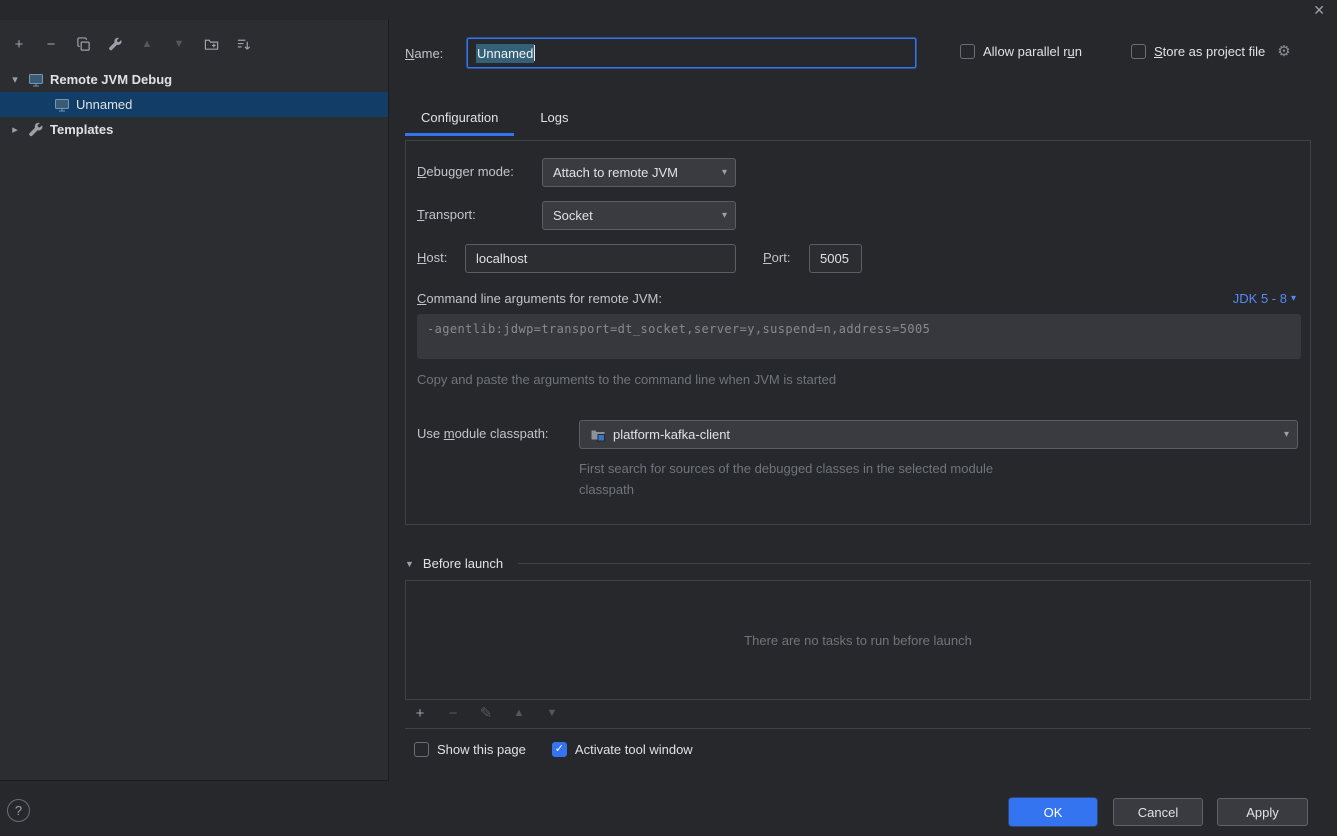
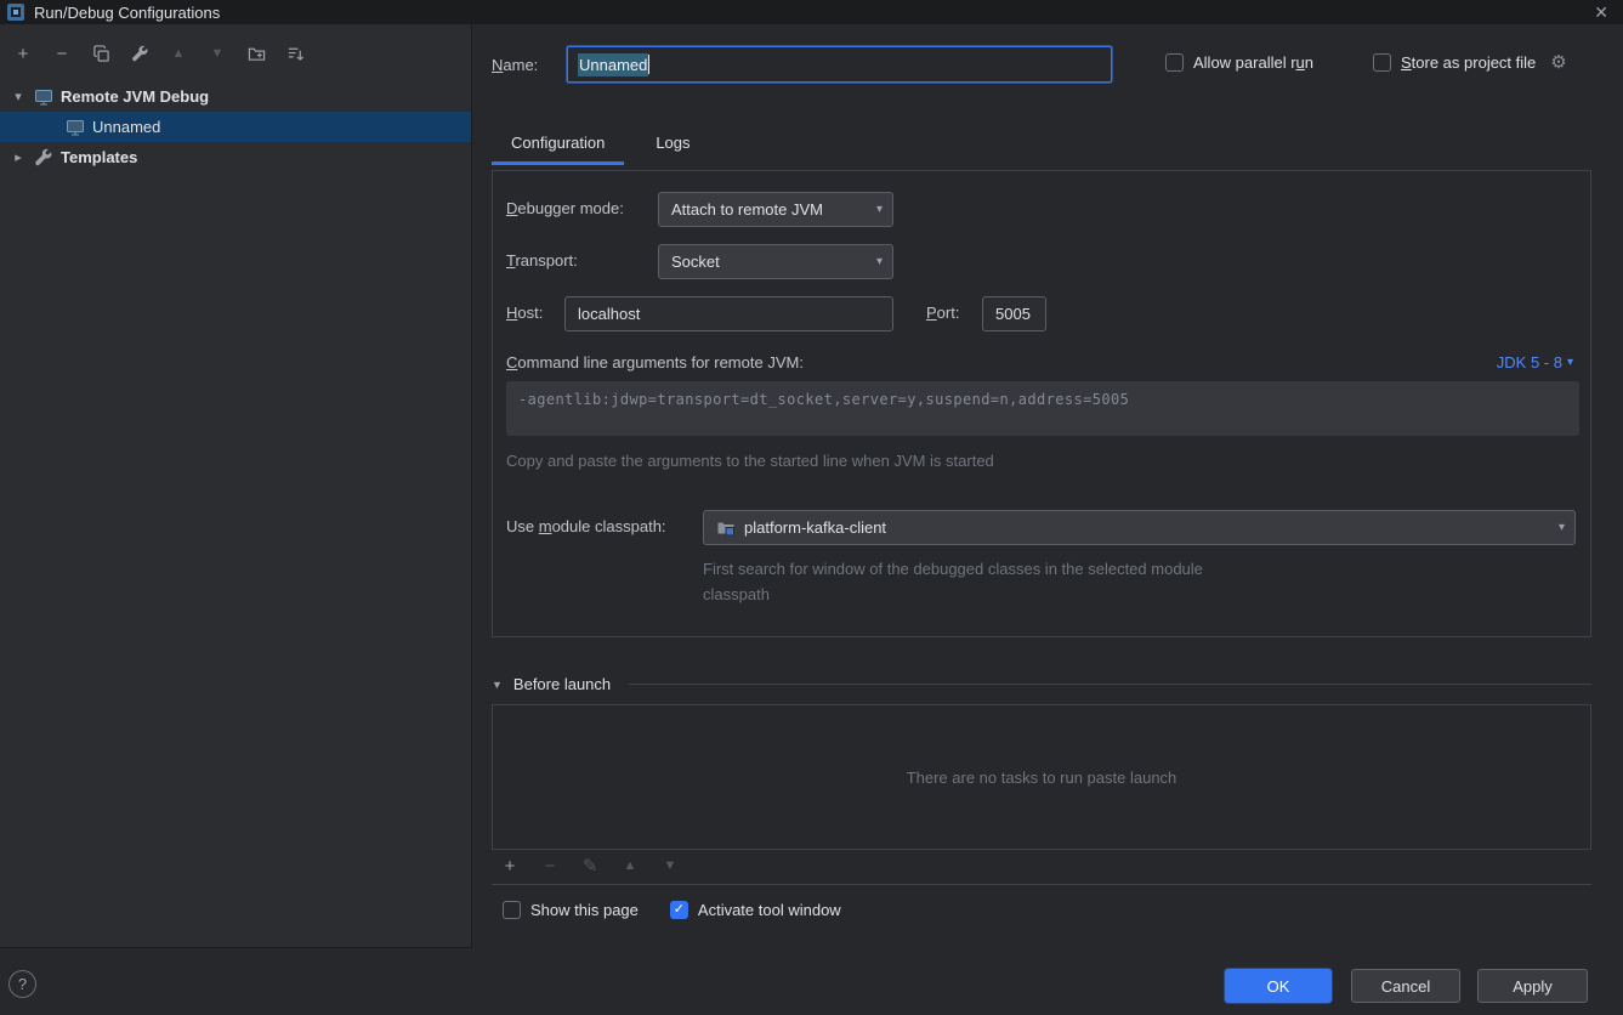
+ Run/Debug Configurations
  ✕
  +
  −
  ▲
  ▼
  ▾
  Remote JVM Debug
  Unnamed
  ▸
  Templates
  Name:
  Unnamed
  Allow parallel run
  Store as project file
  ⚙
  Configuration
  Logs
  Debugger mode:
  Attach to remote JVM
  ▾
  Transport:
  Socket
  ▾
  Host:
  localhost
  Port:
  5005
  Command line arguments for remote JVM:
  JDK 5 - 8
  ▾
  -agentlib:jdwp=transport=dt_socket,server=y,suspend=n,address=5005
- Copy and paste the arguments to the command line when JVM is started
+ Copy and paste the arguments to the started line when JVM is started
  Use module classpath:
  platform-kafka-client
  ▾
- First search for sources of the debugged classes in the selected module classpath
+ First search for window of the debugged classes in the selected module classpath
  ▼
  Before launch
- There are no tasks to run before launch
+ There are no tasks to run paste launch
  +
  −
  ✎
  ▲
  ▼
  Show this page
  ✓
  Activate tool window
  ?
  OK
  Cancel
  Apply
